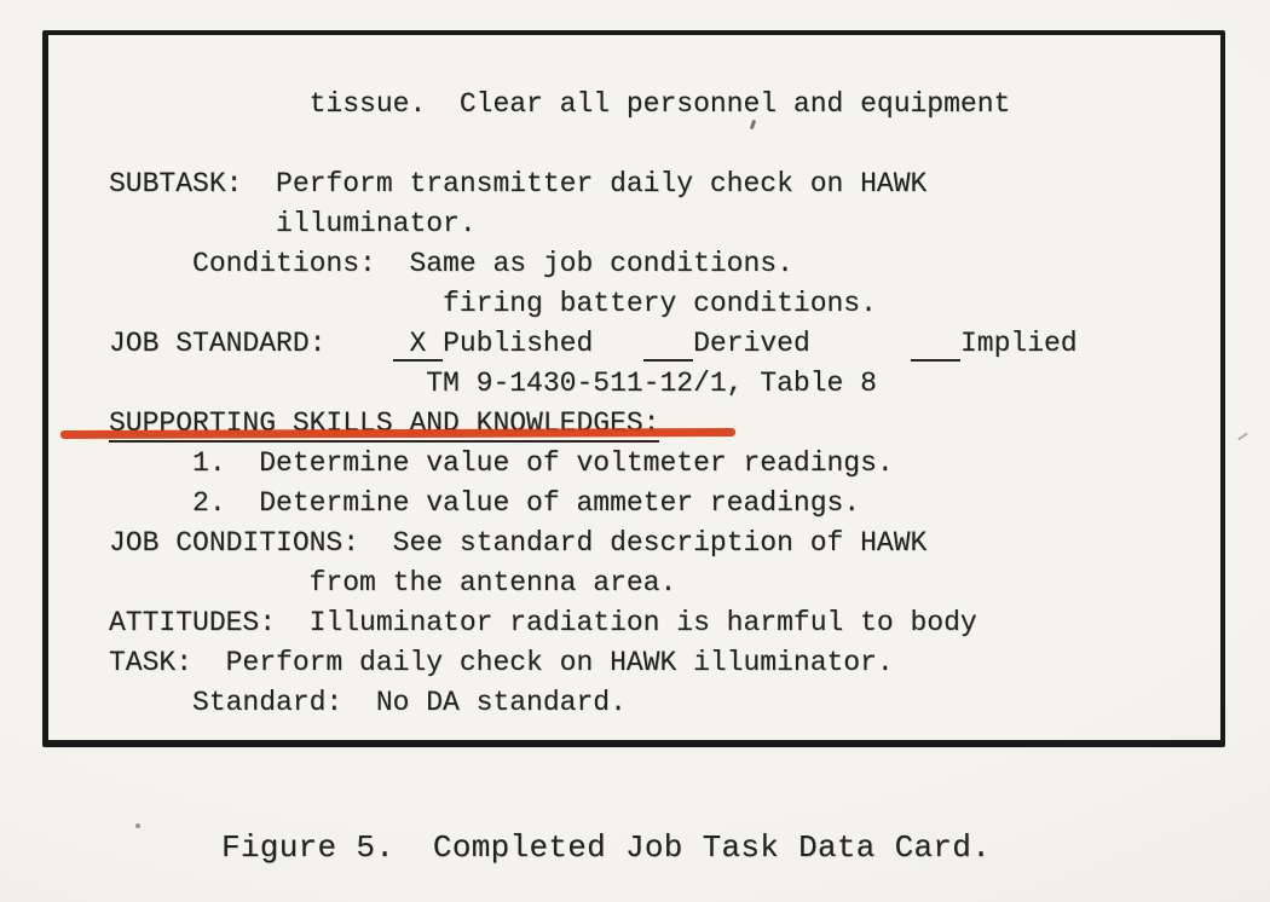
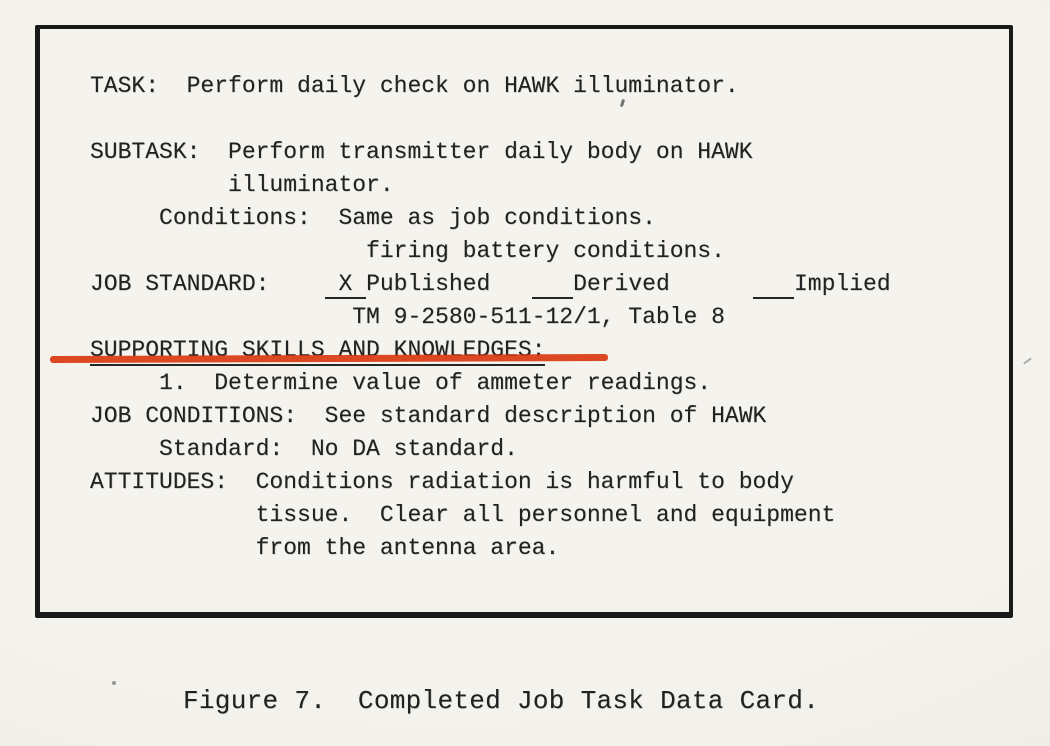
- tissue. Clear all personnel and equipment
+ TASK: Perform daily check on HAWK illuminator.
- SUBTASK: Perform transmitter daily check on HAWK
+ SUBTASK: Perform transmitter daily body on HAWK
  illuminator.
  Conditions: Same as job conditions.
  firing battery conditions.
  JOB STANDARD: X Published Derived Implied
- TM 9-1430-511-12/1, Table 8
+ TM 9-2580-511-12/1, Table 8
  SUPPORTING SKILLS AND KNOWLEDGES:
- 1. Determine value of voltmeter readings.
- 2. Determine value of ammeter readings.
+ 1. Determine value of ammeter readings.
  JOB CONDITIONS: See standard description of HAWK
- from the antenna area.
+ Standard: No DA standard.
- ATTITUDES: Illuminator radiation is harmful to body
+ ATTITUDES: Conditions radiation is harmful to body
- TASK: Perform daily check on HAWK illuminator.
+ tissue. Clear all personnel and equipment
- Standard: No DA standard.
+ from the antenna area.
- Figure 5. Completed Job Task Data Card.
+ Figure 7. Completed Job Task Data Card.
